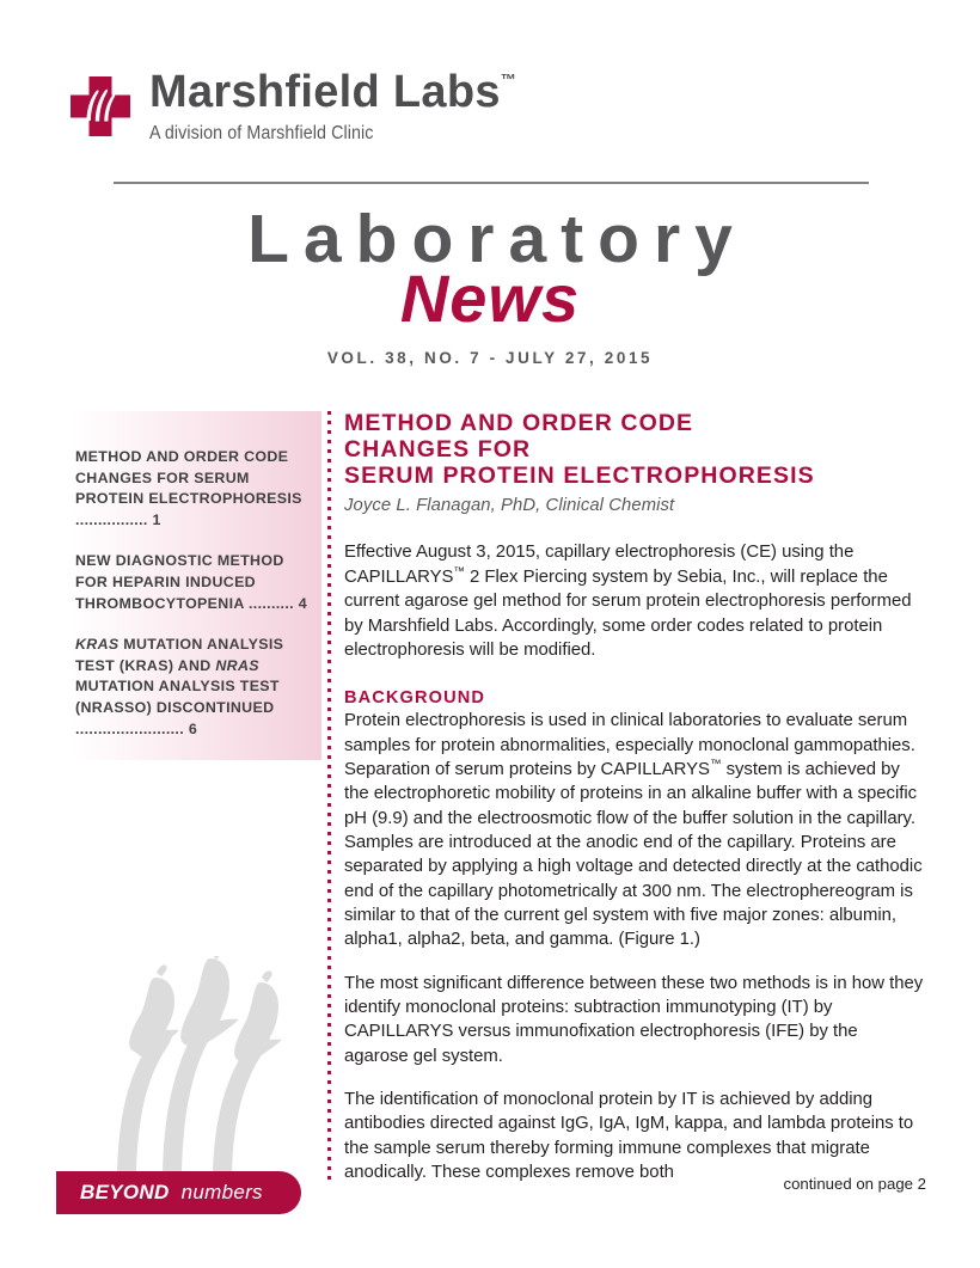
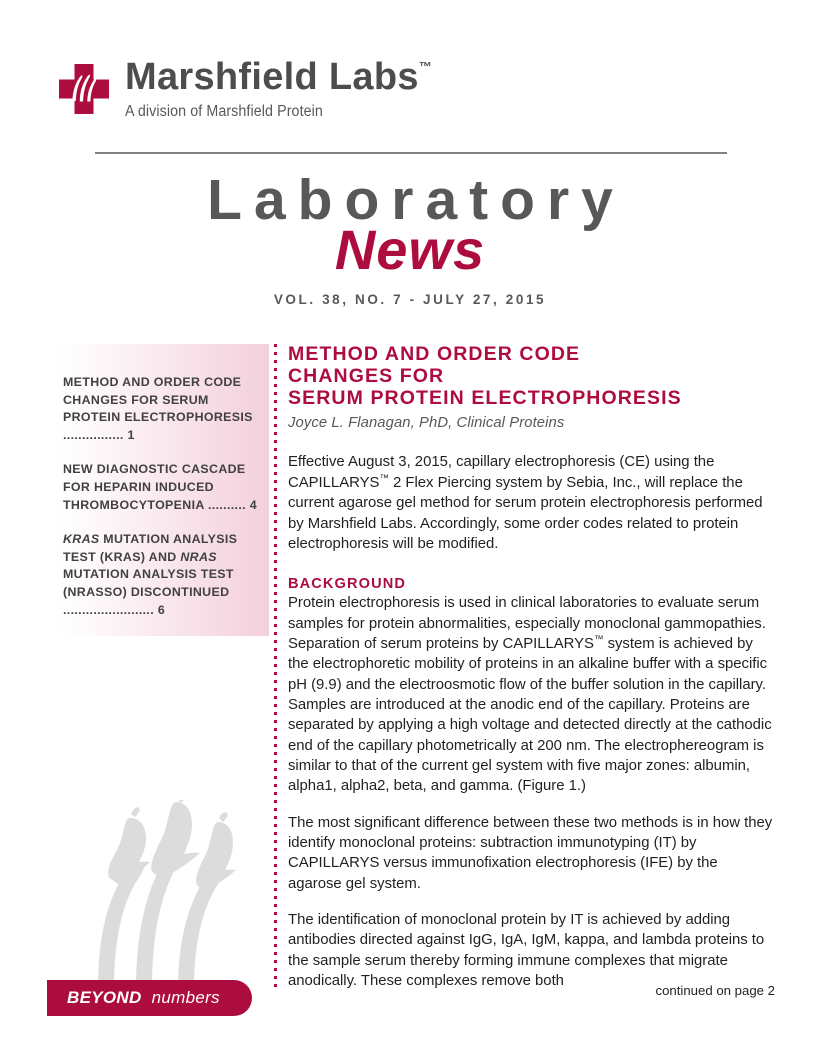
  Marshfield Labs™
- A division of Marshfield Clinic
+ A division of Marshfield Protein
  Laboratory
  News
  VOL. 38, NO. 7 - JULY 27, 2015
  METHOD AND ORDER CODE CHANGES FOR SERUM PROTEIN ELECTROPHORESIS ................ 1
- NEW DIAGNOSTIC METHOD FOR HEPARIN INDUCED THROMBOCYTOPENIA .......... 4
+ NEW DIAGNOSTIC CASCADE FOR HEPARIN INDUCED THROMBOCYTOPENIA .......... 4
  KRAS MUTATION ANALYSIS TEST (KRAS) AND NRAS MUTATION ANALYSIS TEST (NRASSO) DISCONTINUED ........................ 6
  BEYOND numbers
  METHOD AND ORDER CODE
  CHANGES FOR
  SERUM PROTEIN ELECTROPHORESIS
- Joyce L. Flanagan, PhD, Clinical Chemist
+ Joyce L. Flanagan, PhD, Clinical Proteins
  Effective August 3, 2015, capillary electrophoresis (CE) using the CAPILLARYS™ 2 Flex Piercing system by Sebia, Inc., will replace the current agarose gel method for serum protein electrophoresis performed by Marshfield Labs. Accordingly, some order codes related to protein electrophoresis will be modified.
  BACKGROUND
- Protein electrophoresis is used in clinical laboratories to evaluate serum samples for protein abnormalities, especially monoclonal gammopathies. Separation of serum proteins by CAPILLARYS™ system is achieved by the electrophoretic mobility of proteins in an alkaline buffer with a specific pH (9.9) and the electroosmotic flow of the buffer solution in the capillary. Samples are introduced at the anodic end of the capillary. Proteins are separated by applying a high voltage and detected directly at the cathodic end of the capillary photometrically at 300 nm. The electrophereogram is similar to that of the current gel system with five major zones: albumin, alpha1, alpha2, beta, and gamma. (Figure 1.)
+ Protein electrophoresis is used in clinical laboratories to evaluate serum samples for protein abnormalities, especially monoclonal gammopathies. Separation of serum proteins by CAPILLARYS™ system is achieved by the electrophoretic mobility of proteins in an alkaline buffer with a specific pH (9.9) and the electroosmotic flow of the buffer solution in the capillary. Samples are introduced at the anodic end of the capillary. Proteins are separated by applying a high voltage and detected directly at the cathodic end of the capillary photometrically at 200 nm. The electrophereogram is similar to that of the current gel system with five major zones: albumin, alpha1, alpha2, beta, and gamma. (Figure 1.)
  The most significant difference between these two methods is in how they identify monoclonal proteins: subtraction immunotyping (IT) by CAPILLARYS versus immunofixation electrophoresis (IFE) by the agarose gel system.
  The identification of monoclonal protein by IT is achieved by adding antibodies directed against IgG, IgA, IgM, kappa, and lambda proteins to the sample serum thereby forming immune complexes that migrate anodically. These complexes remove both
  continued on page 2
